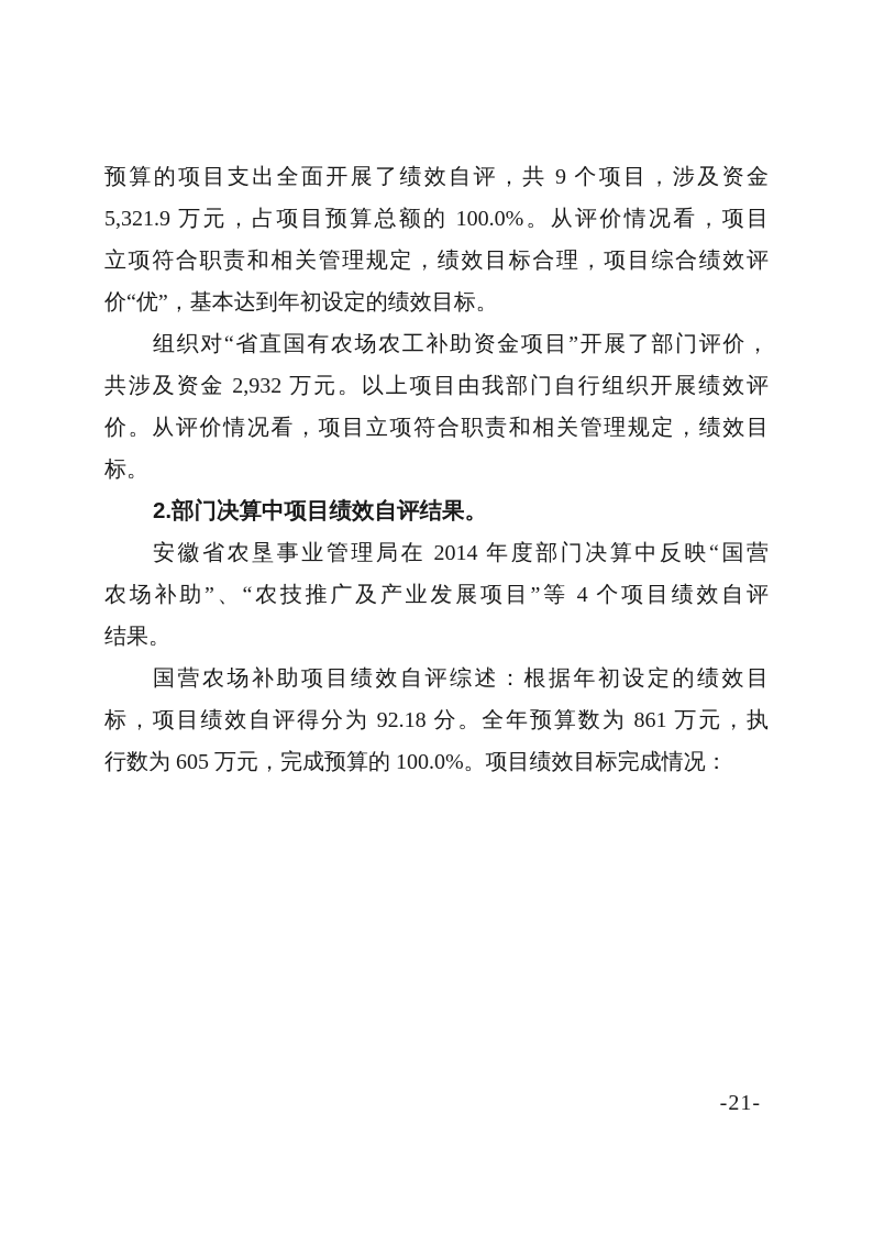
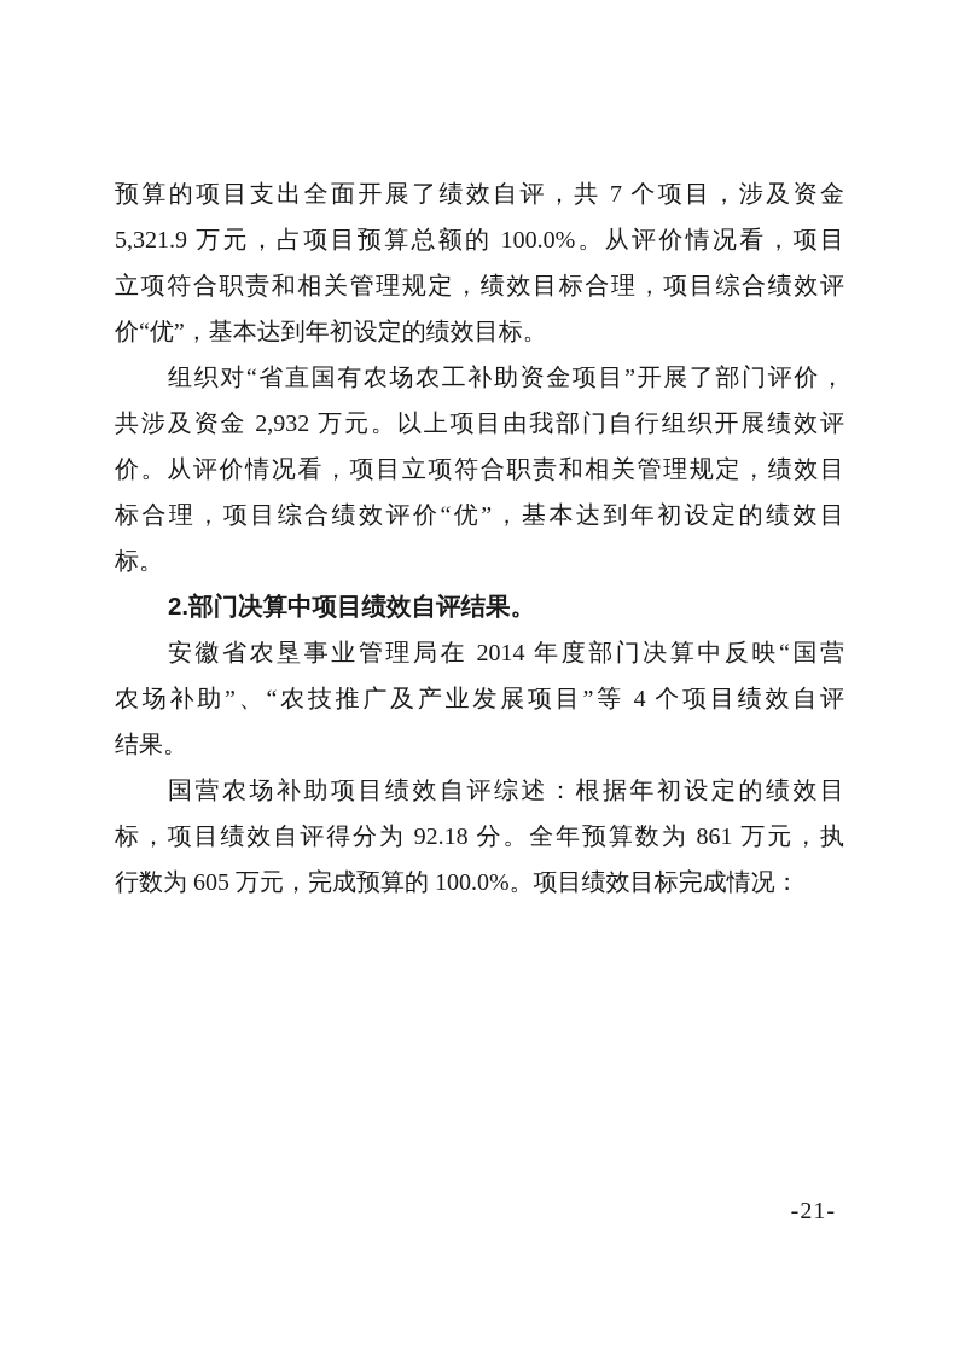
- 预算的项目支出全面开展了绩效自评，共 9 个项目，涉及资金
+ 预算的项目支出全面开展了绩效自评，共 7 个项目，涉及资金
  5,321.9 万元，占项目预算总额的 100.0%。从评价情况看，项目
  立项符合职责和相关管理规定，绩效目标合理，项目综合绩效评
  价“优”，基本达到年初设定的绩效目标。
  组织对“省直国有农场农工补助资金项目”开展了部门评价，
  共涉及资金 2,932 万元。以上项目由我部门自行组织开展绩效评
  价。从评价情况看，项目立项符合职责和相关管理规定，绩效目
+ 标合理，项目综合绩效评价“优”，基本达到年初设定的绩效目
  标。
  2.部门决算中项目绩效自评结果。
  安徽省农垦事业管理局在 2014 年度部门决算中反映“国营
  农场补助”、“农技推广及产业发展项目”等 4 个项目绩效自评
  结果。
  国营农场补助项目绩效自评综述：根据年初设定的绩效目
  标，项目绩效自评得分为 92.18 分。全年预算数为 861 万元，执
  行数为 605 万元，完成预算的 100.0%。项目绩效目标完成情况：
  -21-
